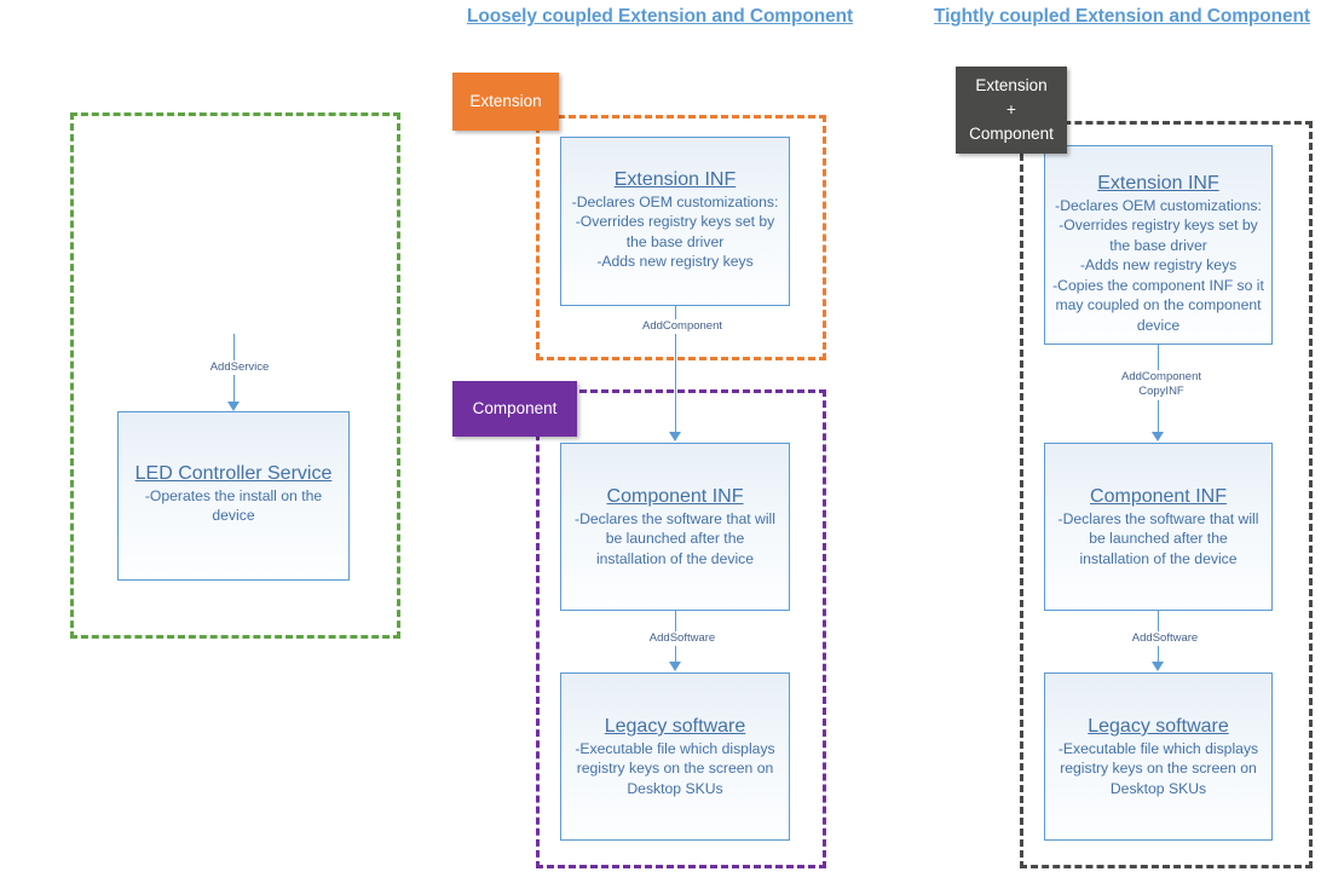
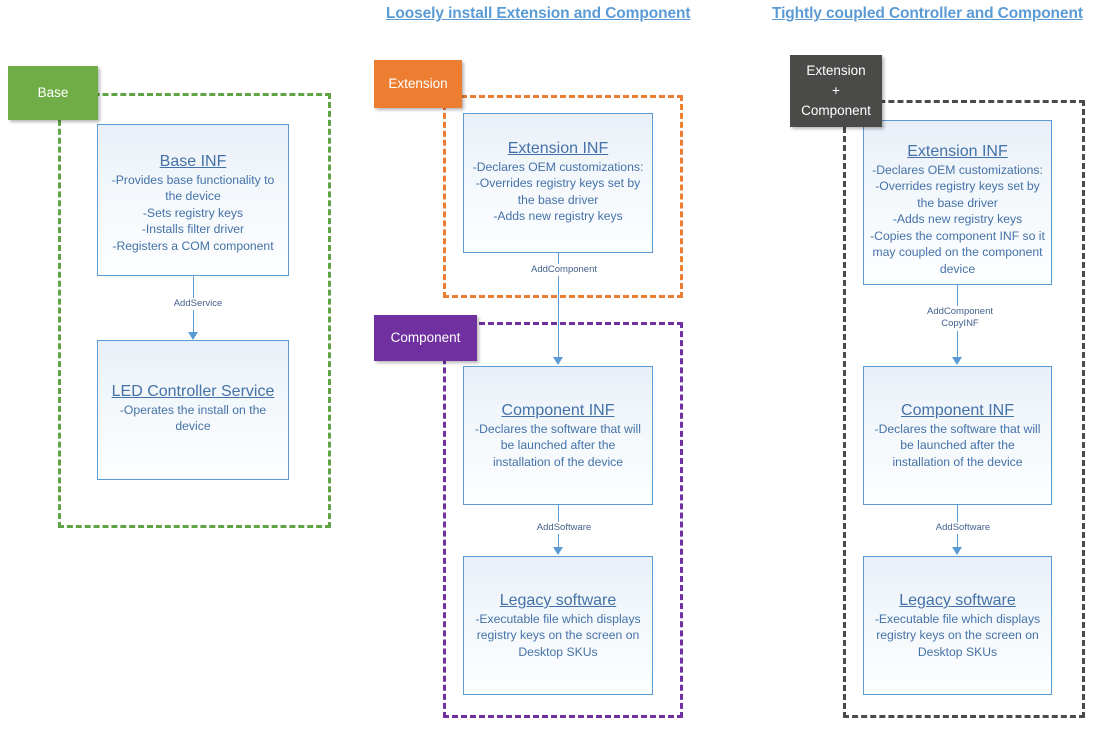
- Loosely coupled Extension and Component
+ Loosely install Extension and Component
- Tightly coupled Extension and Component
+ Tightly coupled Controller and Component
+ Base
+ Base INF
+ -Provides base functionality to
+ the device
+ -Sets registry keys
+ -Installs filter driver
+ -Registers a COM component
  AddService
  LED Controller Service
  -Operates the install on the
  device
  Extension
  Extension INF
  -Declares OEM customizations:
  -Overrides registry keys set by
  the base driver
  -Adds new registry keys
  AddComponent
  Component
  Component INF
  -Declares the software that will
  be launched after the
  installation of the device
  AddSoftware
  Legacy software
  -Executable file which displays
  registry keys on the screen on
  Desktop SKUs
  Extension
  +
  Component
  Extension INF
  -Declares OEM customizations:
  -Overrides registry keys set by
  the base driver
  -Adds new registry keys
  -Copies the component INF so it
  may coupled on the component
  device
  AddComponent
  CopyINF
  Component INF
  -Declares the software that will
  be launched after the
  installation of the device
  AddSoftware
  Legacy software
  -Executable file which displays
  registry keys on the screen on
  Desktop SKUs
